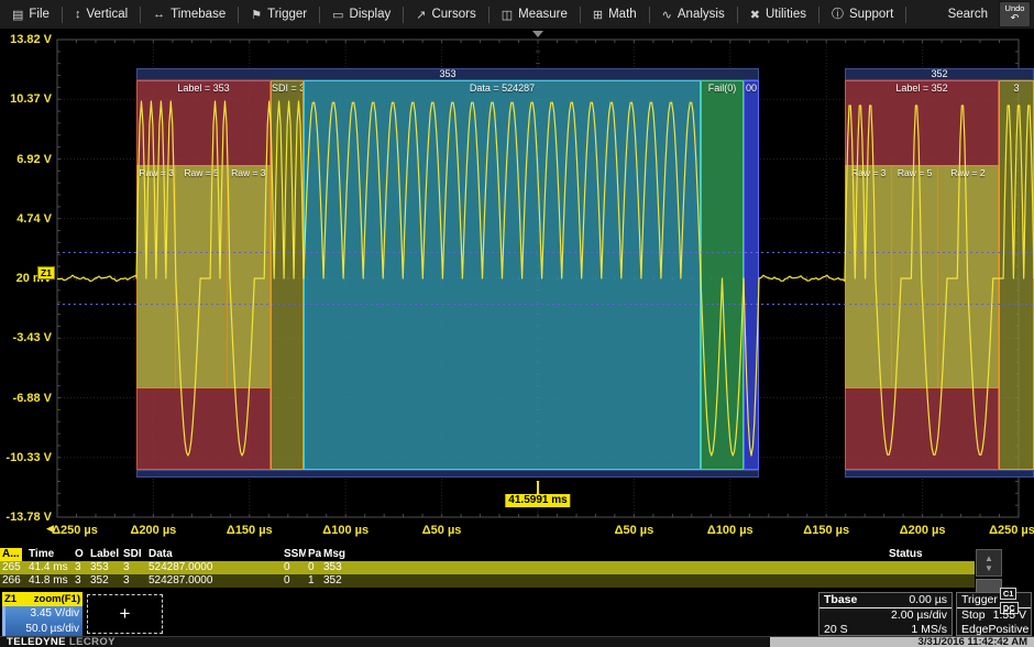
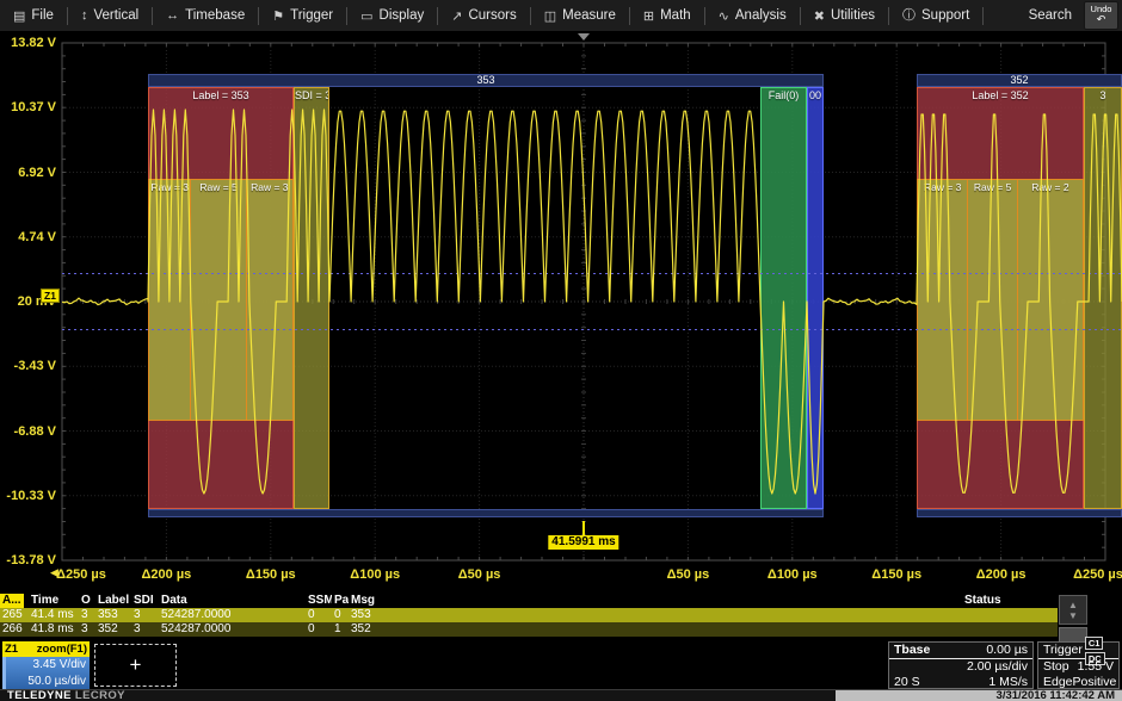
  ▤
  File
  ↕
  Vertical
  ↔
  Timebase
  ⚑
  Trigger
  ▭
  Display
  ↗
  Cursors
  ◫
  Measure
  ⊞
  Math
  ∿
  Analysis
  ✖
  Utilities
  ⓘ
  Support
  Search
  Undo
  ↶
  353
  Label = 353
  SDI = 3
- Data = 524287
  Fail(0)
  00
  Raw = 5
  Raw = 3
  352
  Label = 352
  3
  Raw = 3
  Ra = 5
  13.82 V
  10.37 V
  6.92 V
  4.74 V
  -3.43 V
  -6.88 V
  -10.33 V
  -13.78 V
  Δ250 µs
  Δ200 µs
  Δ150 µs
  Δ100 µs
  Δ50 µs
  Δ50 µs
  Δ100 µs
  Δ150 µs
  Δ200 µs
  Δ250 µs
  Z1
  41.5991 ms
  ◀
  A...
  Time
  O
  Label
  SDI
  Data
  SSM
  Pa
  Msg
  Status
  265
  41.4 ms
  3
  353
  3
  524287.0000
  0
  0
  353
  266
  41.8 ms
  3
  352
  3
  524287.0000
  0
  1
  352
  ▲
  ▼
  Z1
  zoom(F1)
  3.45 V/div
  50.0 µs/div
  +
  Tbase
  0.00 µs
  2.00 µs/div
  20 S
  1 MS/s
  Trigger
  C1 DC
  Stop
  1.55 V
  Edge
  Positive
  TELEDYNE LECROY
  3/31/2016 11:42:42 AM
